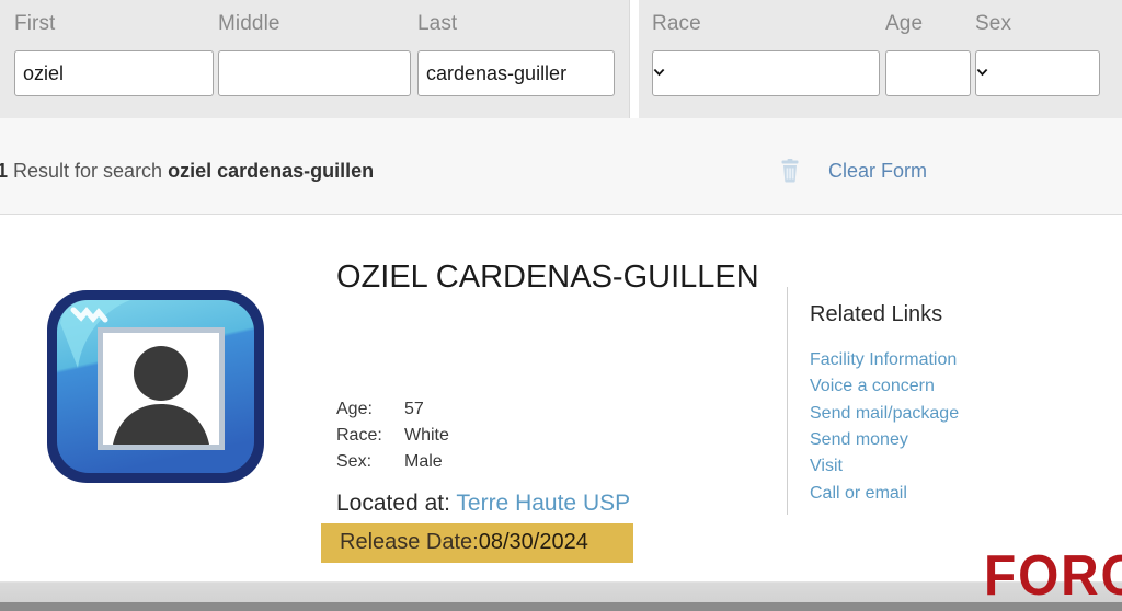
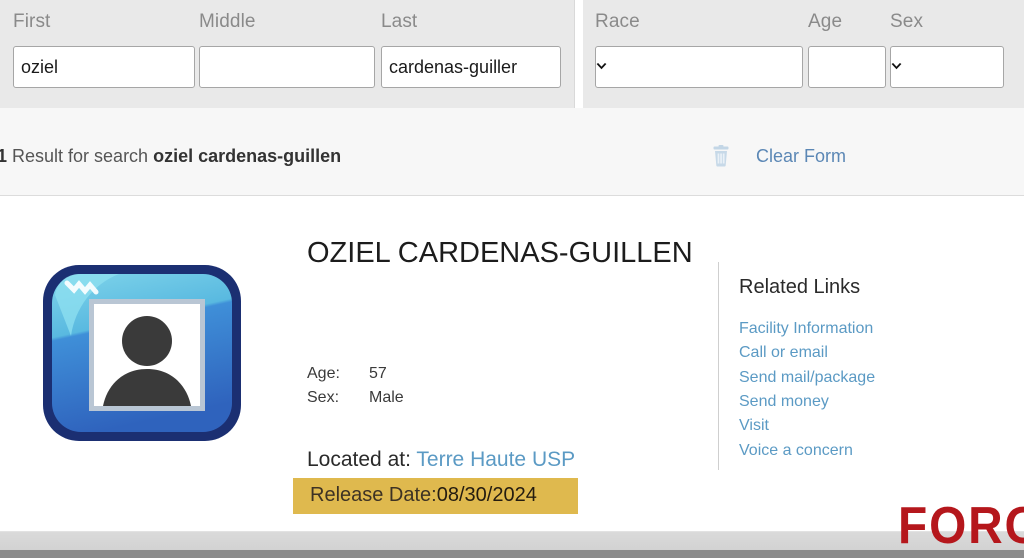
  First
  oziel
  Middle
  Last
  cardenas-guiller
  Race
  Age
  Sex
  1 Result for search oziel cardenas-guillen
  Clear Form
  OZIEL CARDENAS-GUILLEN
  Age:
  57
- Race:
- White
  Sex:
  Male
  Located at: Terre Haute USP
  Release Date:08/30/2024
  Related Links
  Facility Information
- Voice a concern
+ Call or email
  Send mail/package
  Send money
  Visit
- Call or email
+ Voice a concern
  FOR
